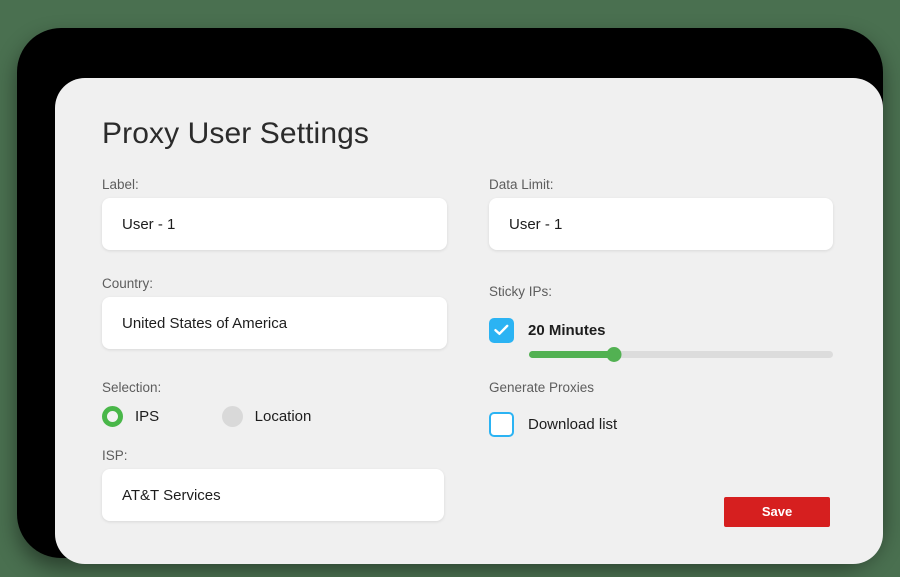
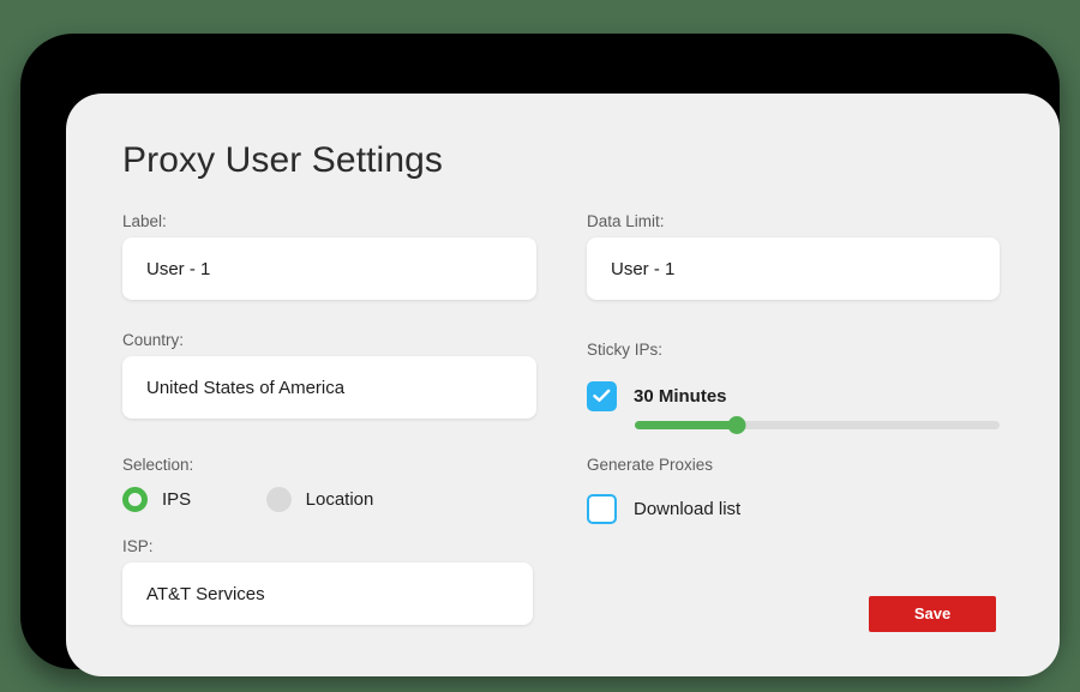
  Proxy User Settings
  Label:
  User - 1
  Country:
  United States of America
  Selection:
  IPS
  Location
  ISP:
  AT&T Services
  Data Limit:
  User - 1
  Sticky IPs:
- 20 Minutes
+ 30 Minutes
  Generate Proxies
  Download list
  Save
